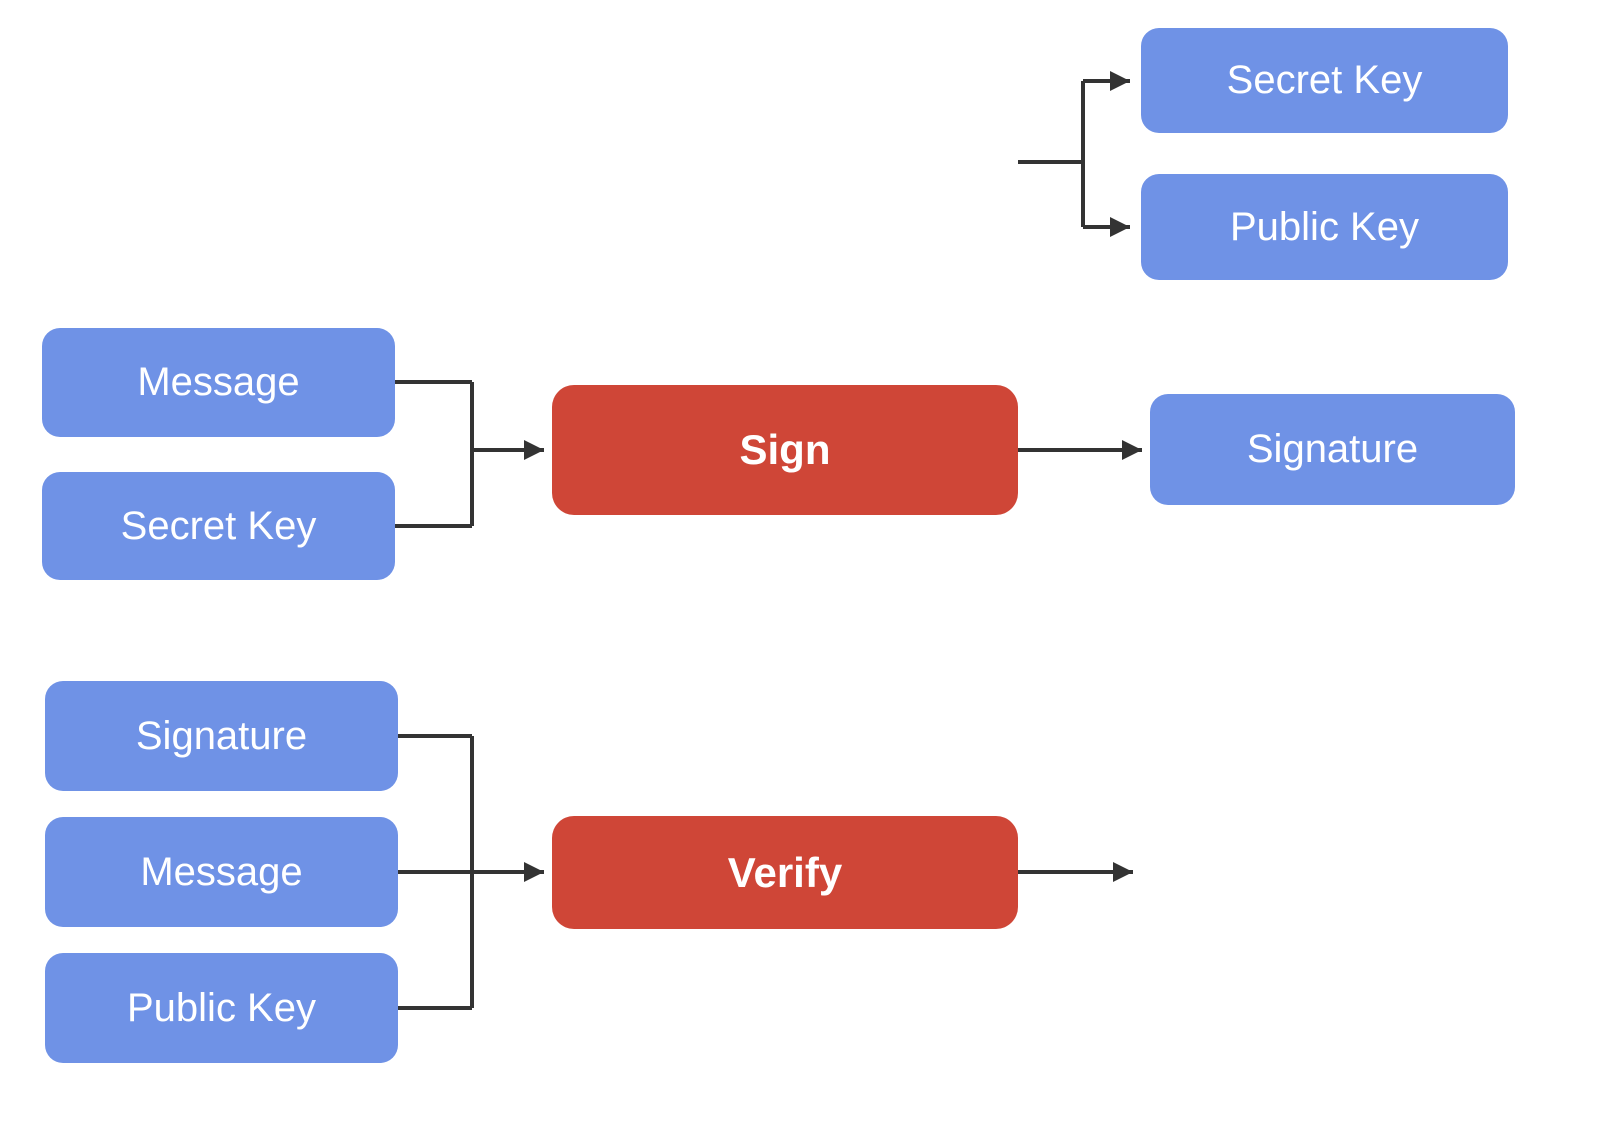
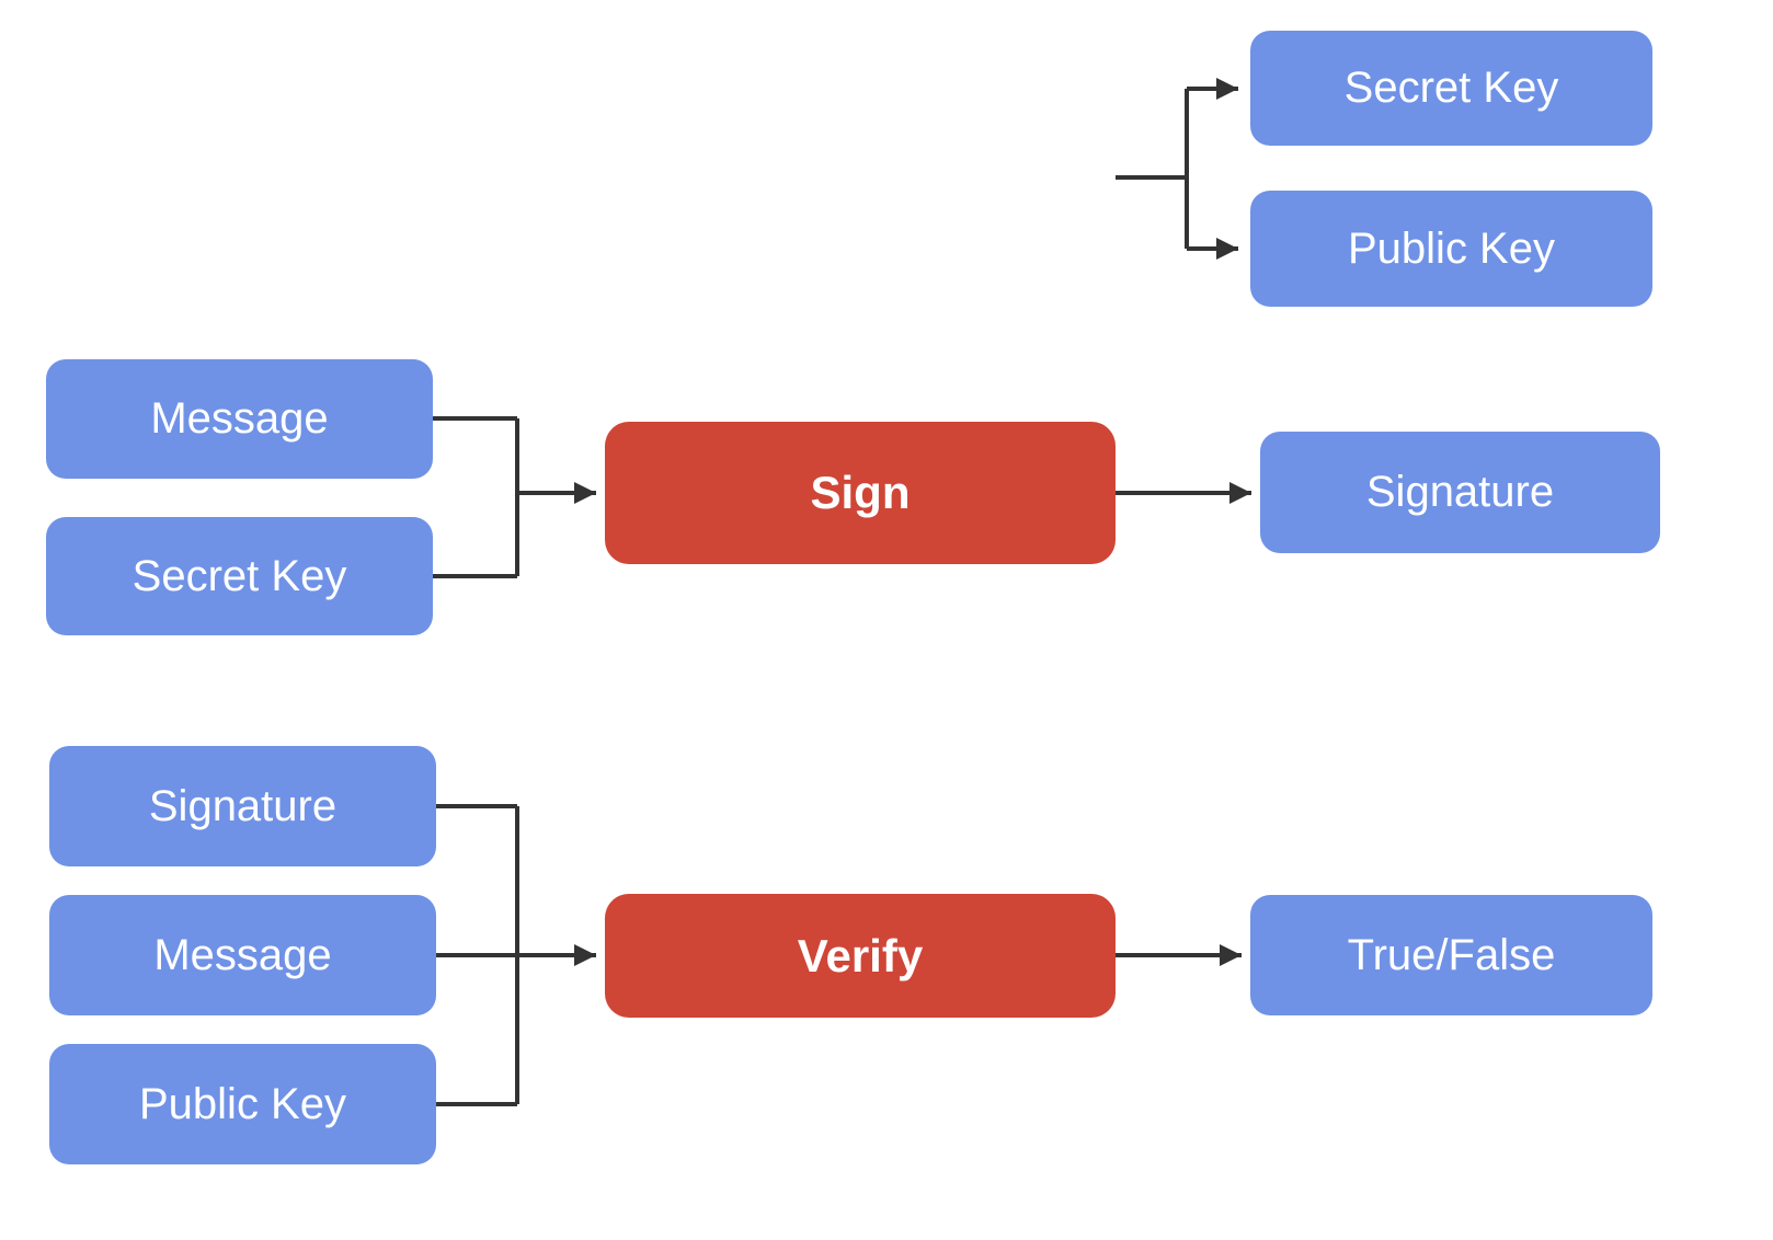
  Secret Key
  Public Key
  Message
  Secret Key
  Sign
  Signature
  Signature
  Message
  Public Key
  Verify
+ True/False
